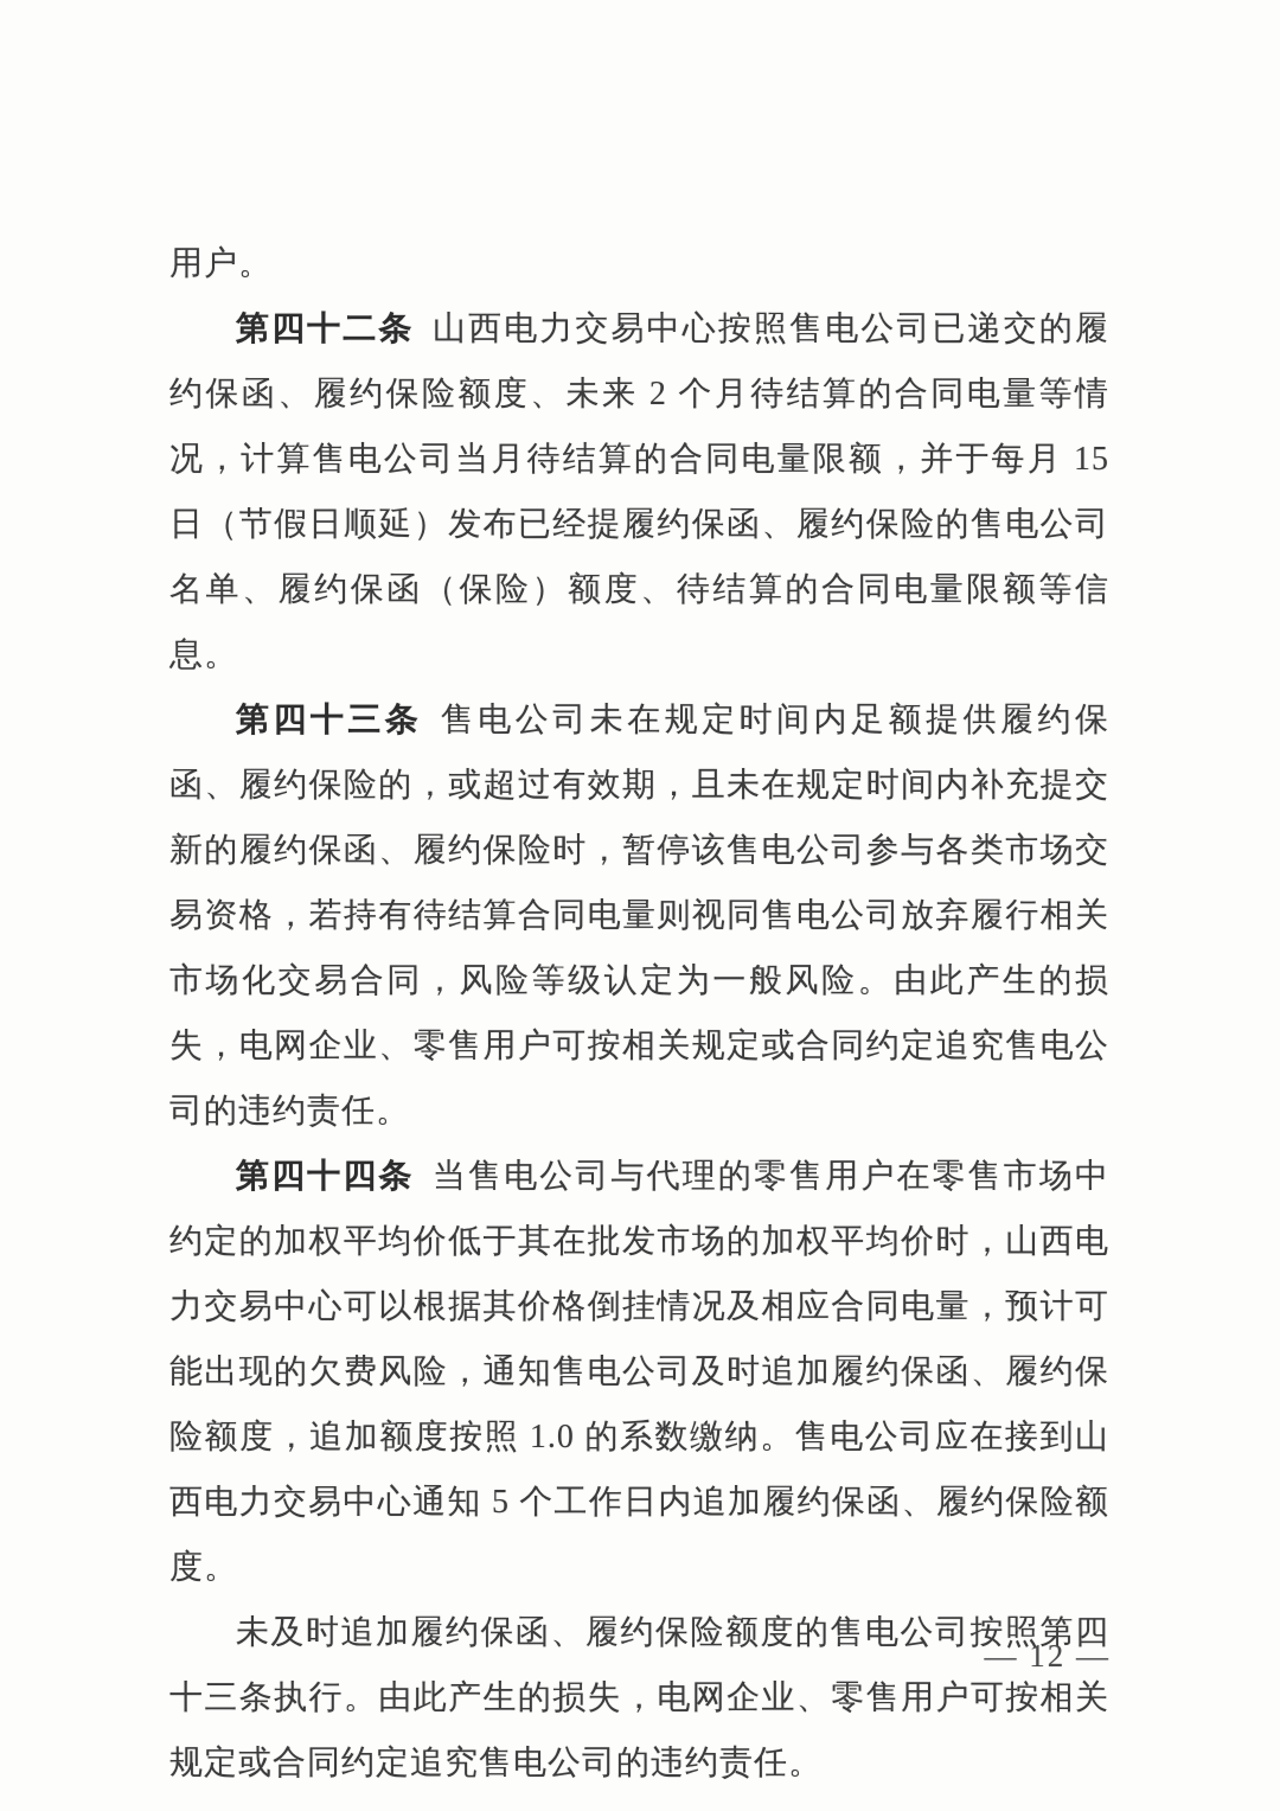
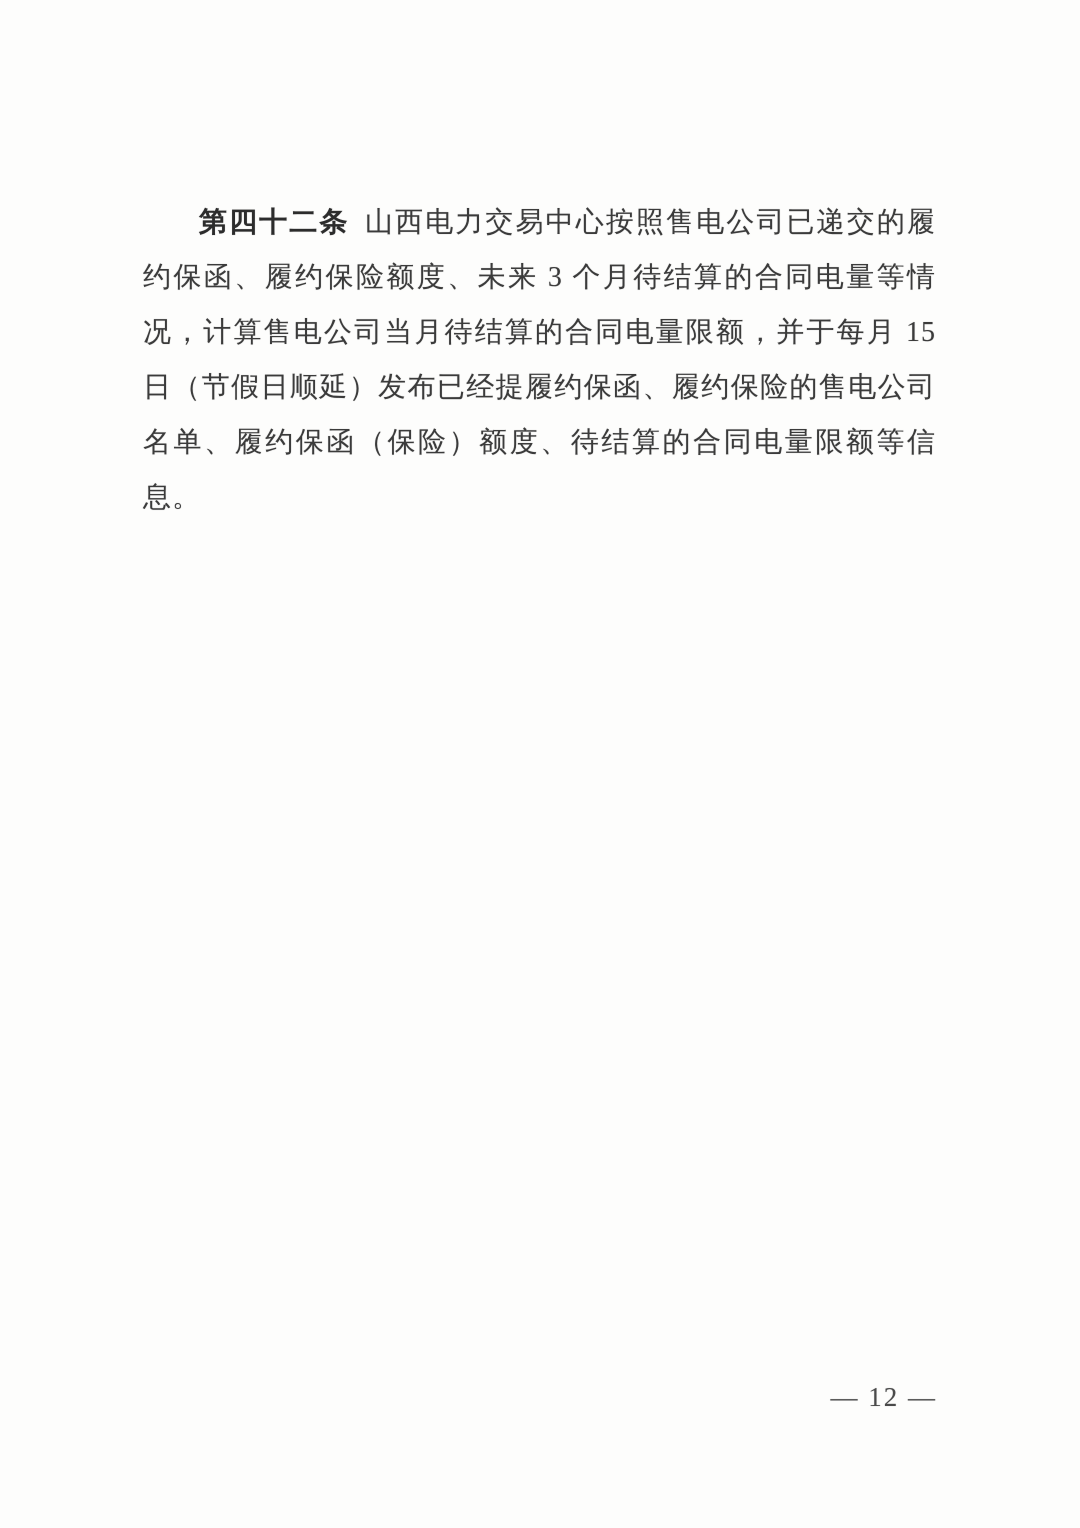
- 用户。
- 第四十二条 山西电力交易中心按照售电公司已递交的履约保函、履约保险额度、未来 2 个月待结算的合同电量等情况，计算售电公司当月待结算的合同电量限额，并于每月 15 日（节假日顺延）发布已经提履约保函、履约保险的售电公司名单、履约保函（保险）额度、待结算的合同电量限额等信息。
+ 第四十二条 山西电力交易中心按照售电公司已递交的履约保函、履约保险额度、未来 3 个月待结算的合同电量等情况，计算售电公司当月待结算的合同电量限额，并于每月 15 日（节假日顺延）发布已经提履约保函、履约保险的售电公司名单、履约保函（保险）额度、待结算的合同电量限额等信息。
- 第四十三条 售电公司未在规定时间内足额提供履约保函、履约保险的，或超过有效期，且未在规定时间内补充提交新的履约保函、履约保险时，暂停该售电公司参与各类市场交易资格，若持有待结算合同电量则视同售电公司放弃履行相关市场化交易合同，风险等级认定为一般风险。由此产生的损失，电网企业、零售用户可按相关规定或合同约定追究售电公司的违约责任。
- 第四十四条 当售电公司与代理的零售用户在零售市场中约定的加权平均价低于其在批发市场的加权平均价时，山西电力交易中心可以根据其价格倒挂情况及相应合同电量，预计可能出现的欠费风险，通知售电公司及时追加履约保函、履约保险额度，追加额度按照 1.0 的系数缴纳。售电公司应在接到山西电力交易中心通知 5 个工作日内追加履约保函、履约保险额度。
- 未及时追加履约保函、履约保险额度的售电公司按照第四十三条执行。由此产生的损失，电网企业、零售用户可按相关规定或合同约定追究售电公司的违约责任。
  — 12 —
